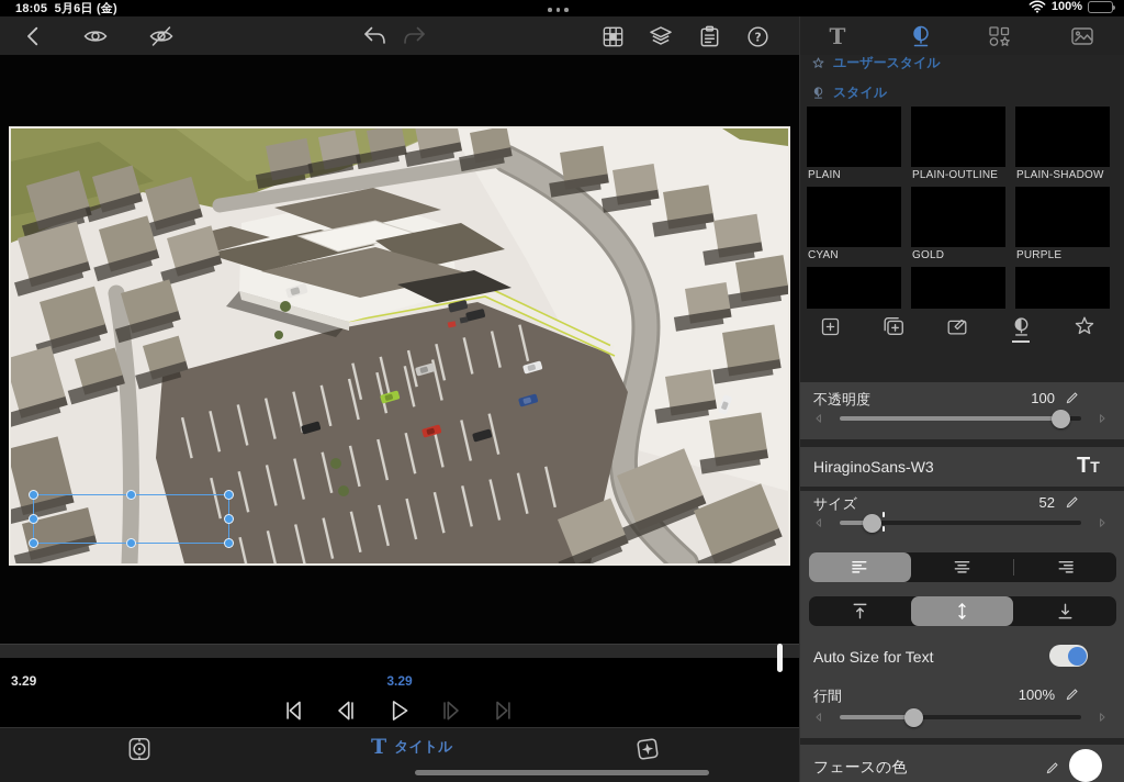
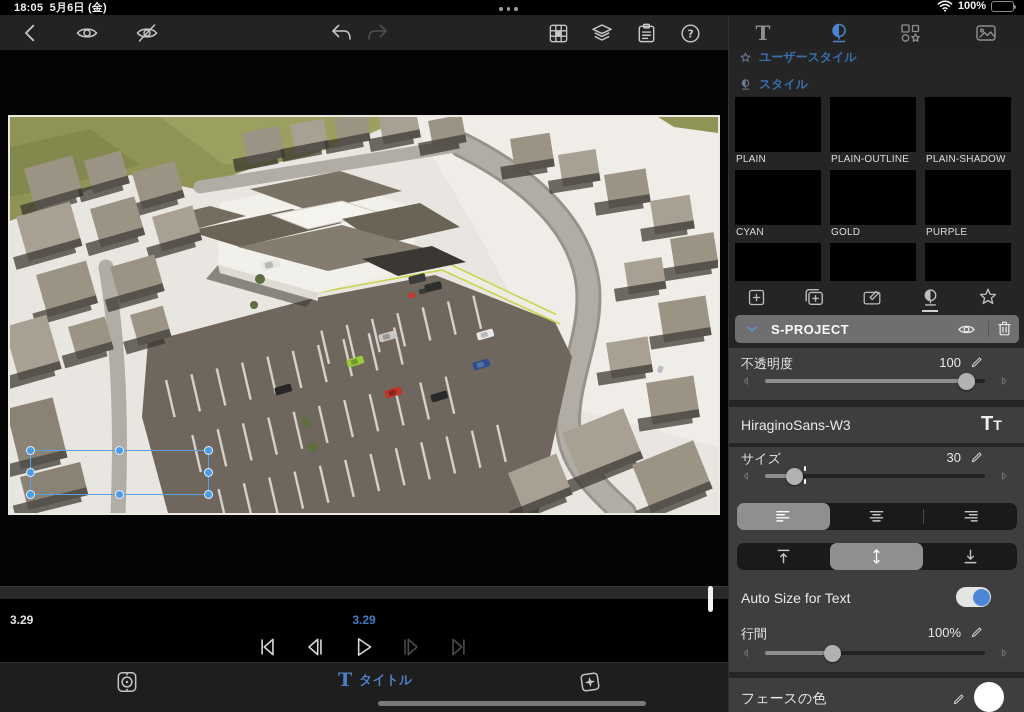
  18:05 5月6日 (金)
  100%
  ?
  3.29
  3.29
  T
  タイトル
  T
  ユーザースタイル
  スタイル
  PLAIN
  PLAIN-OUTLINE
  PLAIN-SHADOW
  CYAN
  GOLD
  PURPLE
+ S-PROJECT
  不透明度
  100
  HiraginoSans-W3
  TT
  サイズ
- 52
+ 30
  Auto Size for Text
  行間
  100%
  フェースの色
